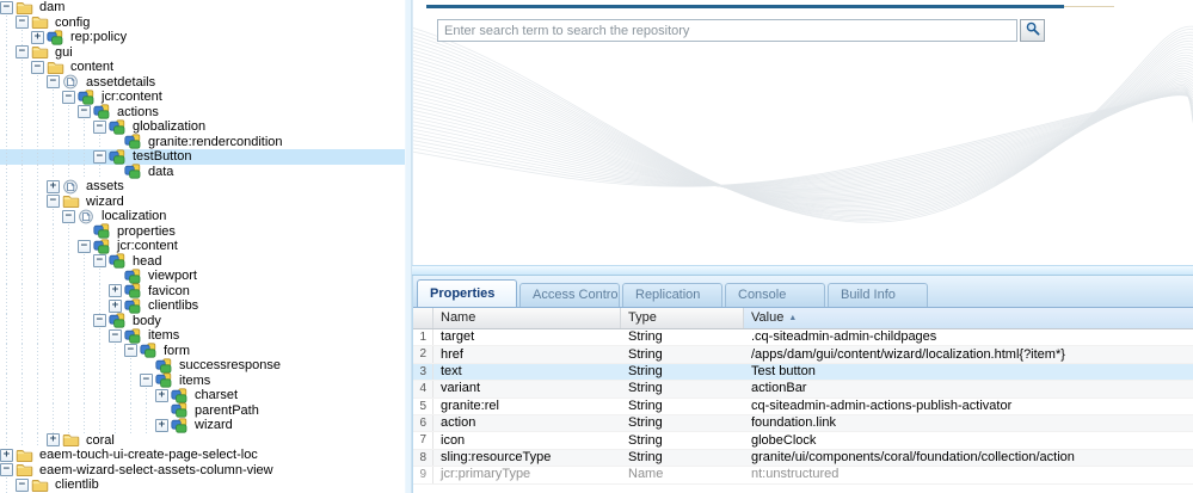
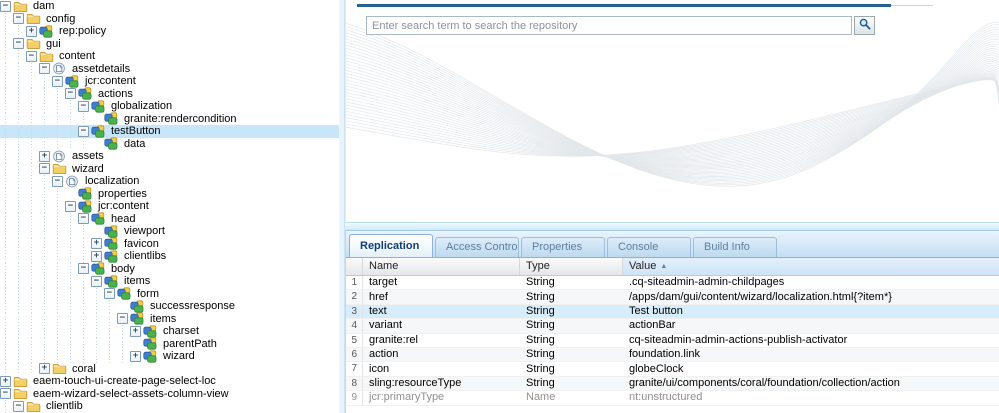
  −
  dam
  −
  config
  +
  rep:policy
  −
  gui
  −
  content
  −
  assetdetails
  −
  jcr:content
  −
  actions
  −
  globalization
  granite:rendercondition
  −
  testButton
  data
  +
  assets
  −
  wizard
  −
  localization
  properties
  −
  jcr:content
  −
  head
  viewport
  +
  favicon
  +
  clientlibs
  −
  body
  −
  items
  −
  form
  successresponse
  −
  items
  +
  charset
  parentPath
  +
  wizard
  +
  coral
  +
  eaem-touch-ui-create-page-select-loc
  −
  eaem-wizard-select-assets-column-view
  −
  clientlib
  Enter search term to search the repository
- Properties
+ Replication
  Access Control
- Replication
+ Properties
  Console
  Build Info
  Name
  Type
  Value
  1
  target
  String
  .cq-siteadmin-admin-childpages
  2
  href
  String
  /apps/dam/gui/content/wizard/localization.html{?item*}
  3
  text
  String
  Test button
  4
  variant
  String
  actionBar
  5
  granite:rel
  String
  cq-siteadmin-admin-actions-publish-activator
  6
  action
  String
  foundation.link
  7
  icon
  String
  globeClock
  8
  sling:resourceType
  String
  granite/ui/components/coral/foundation/collection/action
  9
  jcr:primaryType
  Name
  nt:unstructured
